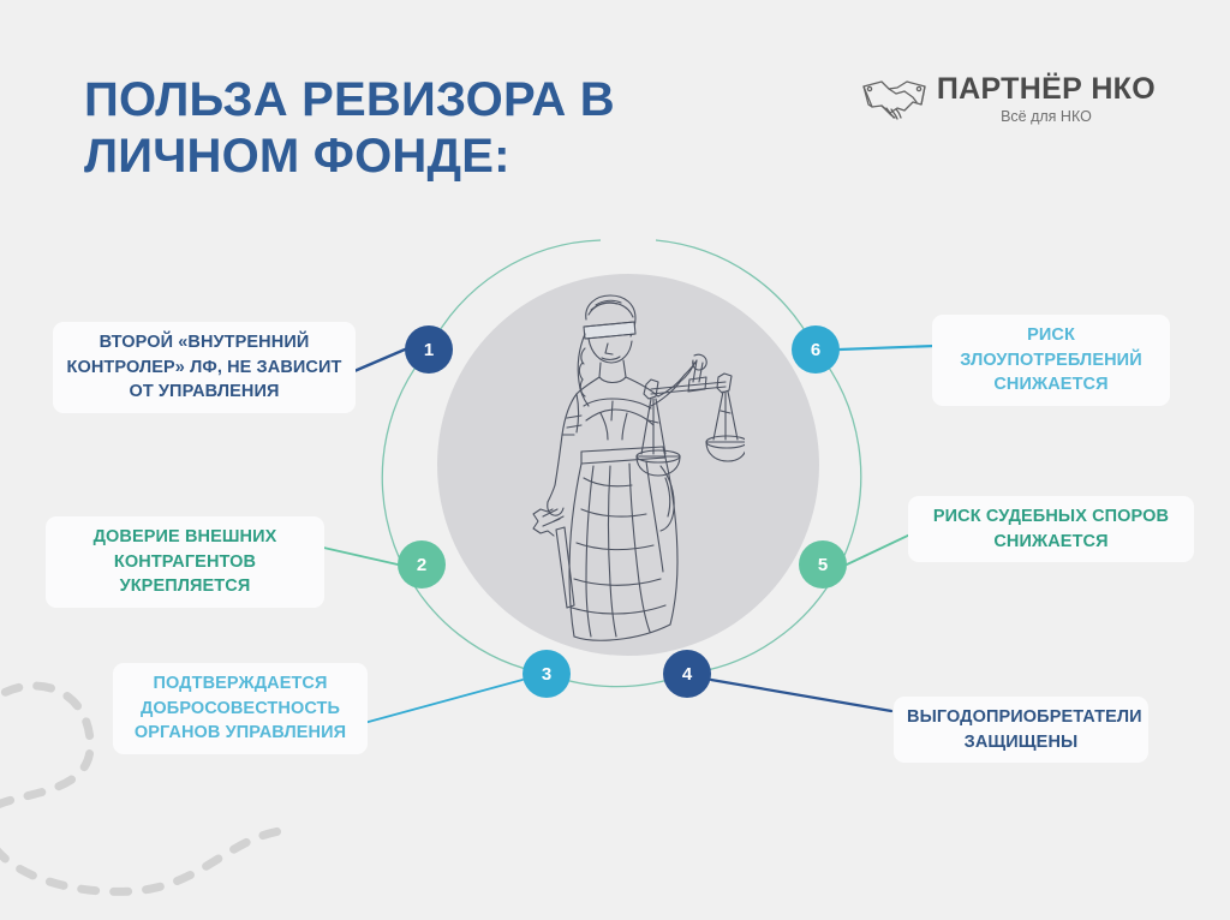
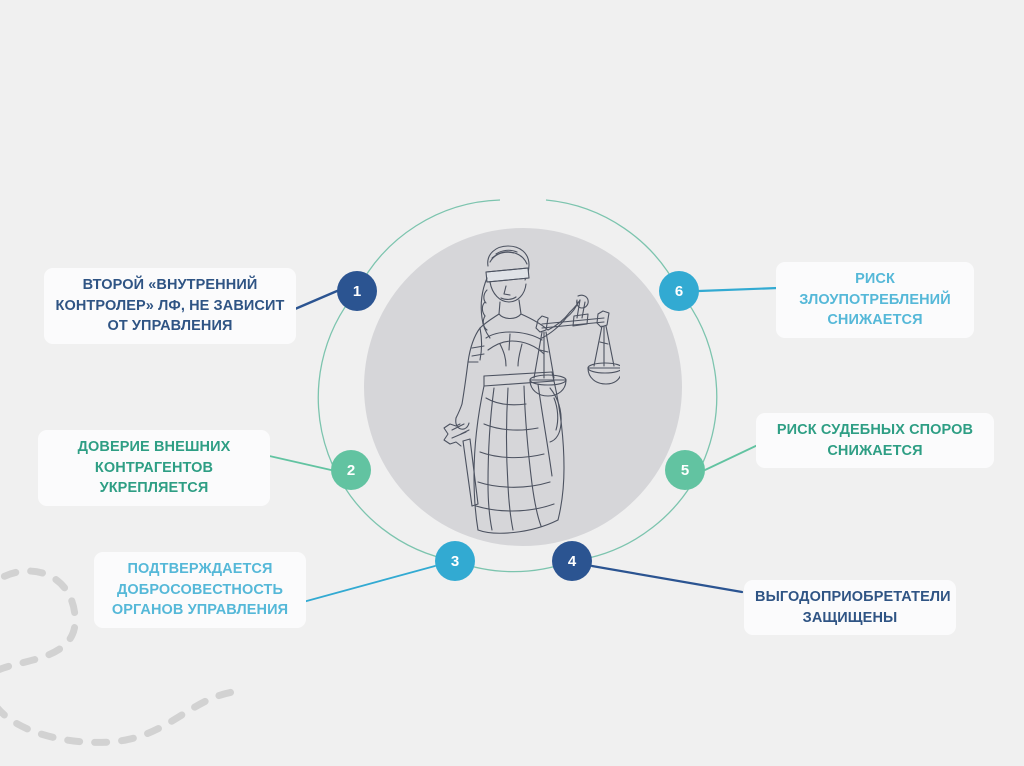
- ПОЛЬЗА РЕВИЗОРА В ЛИЧНОМ ФОНДЕ:
- ПАРТНЁР НКО
- Всё для НКО
  1
  2
  3
  4
  5
  6
  ВТОРОЙ «ВНУТРЕННИЙ КОНТРОЛЕР» ЛФ, НЕ ЗАВИСИТ ОТ УПРАВЛЕНИЯ
  ДОВЕРИЕ ВНЕШНИХ КОНТРАГЕНТОВ УКРЕПЛЯЕТСЯ
  ПОДТВЕРЖДАЕТСЯ ДОБРОСОВЕСТНОСТЬ ОРГАНОВ УПРАВЛЕНИЯ
  ВЫГОДОПРИОБРЕТАТЕЛИ ЗАЩИЩЕНЫ
  РИСК СУДЕБНЫХ СПОРОВ СНИЖАЕТСЯ
  РИСК ЗЛОУПОТРЕБЛЕНИЙ СНИЖАЕТСЯ
